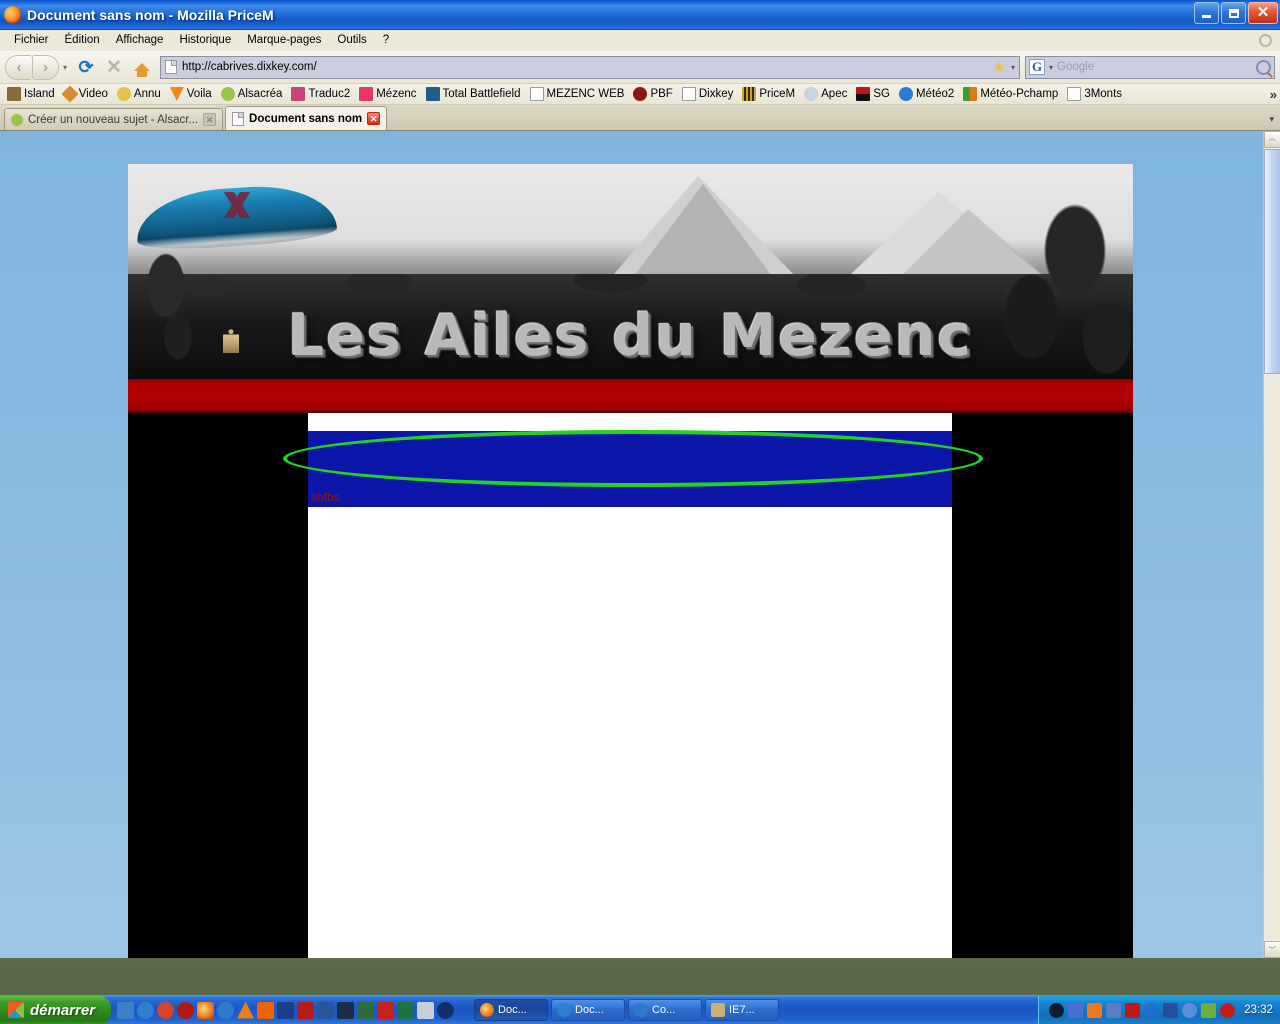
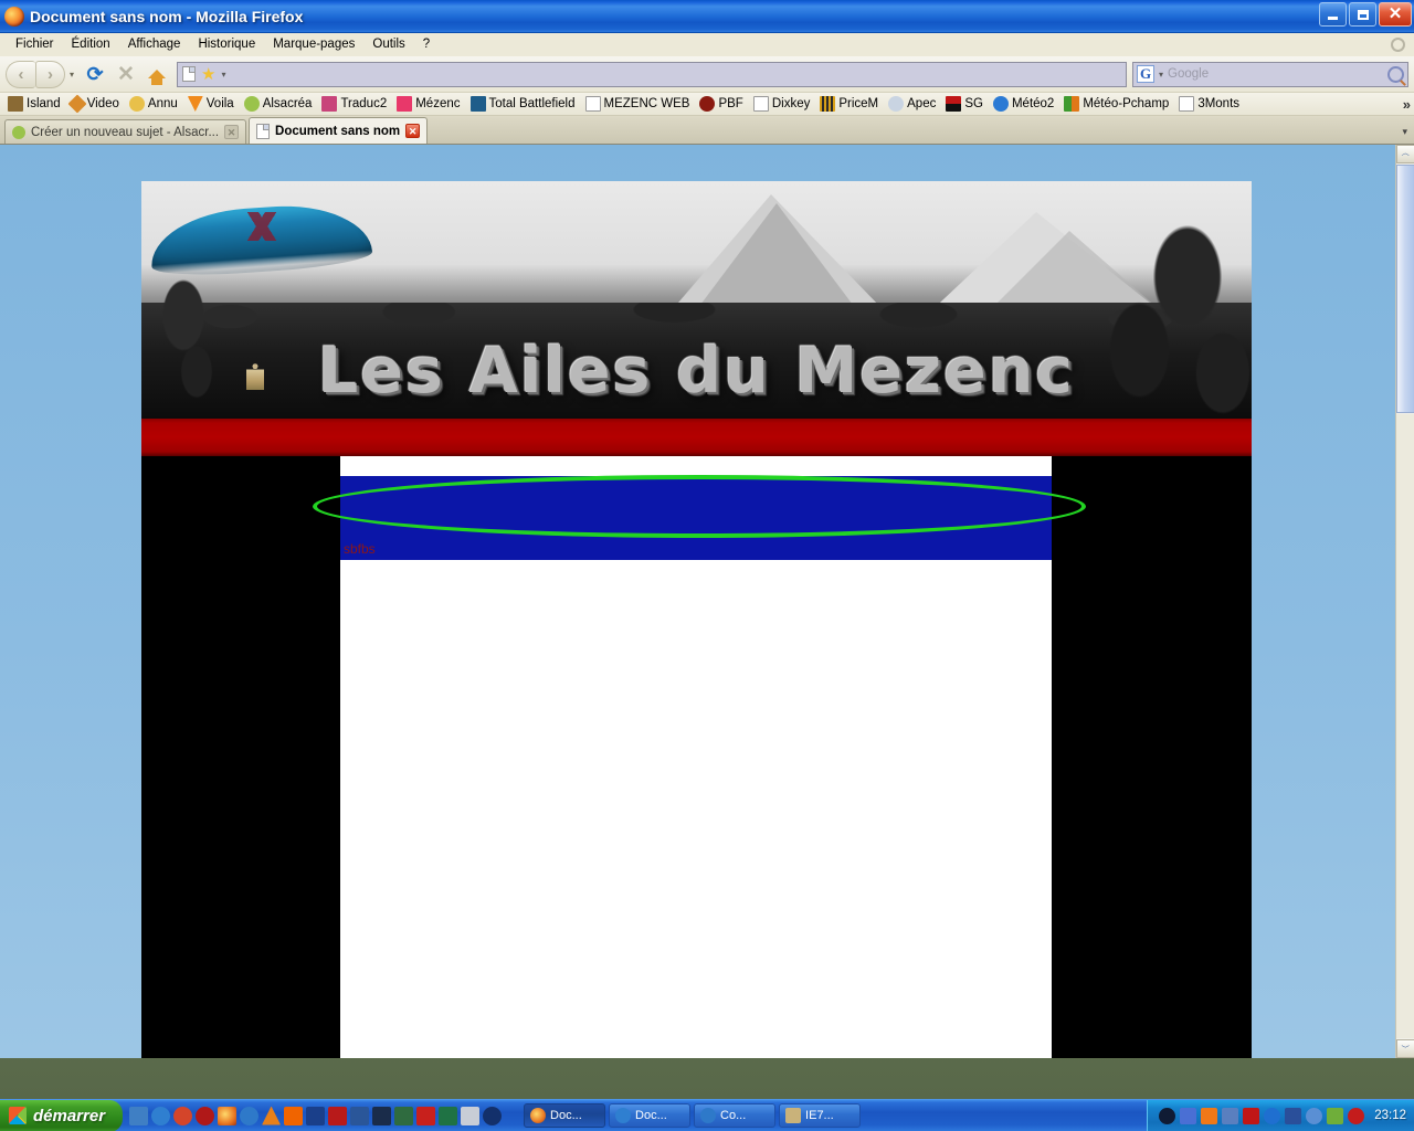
- Document sans nom - Mozilla PriceM
+ Document sans nom - Mozilla Firefox
  ✕
  Fichier
  Édition
  Affichage
  Historique
  Marque-pages
  Outils
  ?
  ‹
  ›
  ▾
  ⟳
  ✕
- http://cabrives.dixkey.com/
  ★
  ▾
  G
  ▾
  Google
  Island
  Video
  Annu
  Voila
  Alsacréa
  Traduc2
  Mézenc
  Total Battlefield
  MEZENC WEB
  PBF
  Dixkey
  PriceM
  Apec
  SG
  Météo2
  Météo-Pchamp
  3Monts
  »
  Créer un nouveau sujet - Alsacr...
  ✕
  Document sans nom
  ✕
  ▾
  Les Ailes du Mezenc
  sbfbs
  ︿
  ﹀
  démarrer
  Doc...
  Doc...
  Co...
  IE7...
- 23:32
+ 23:12
